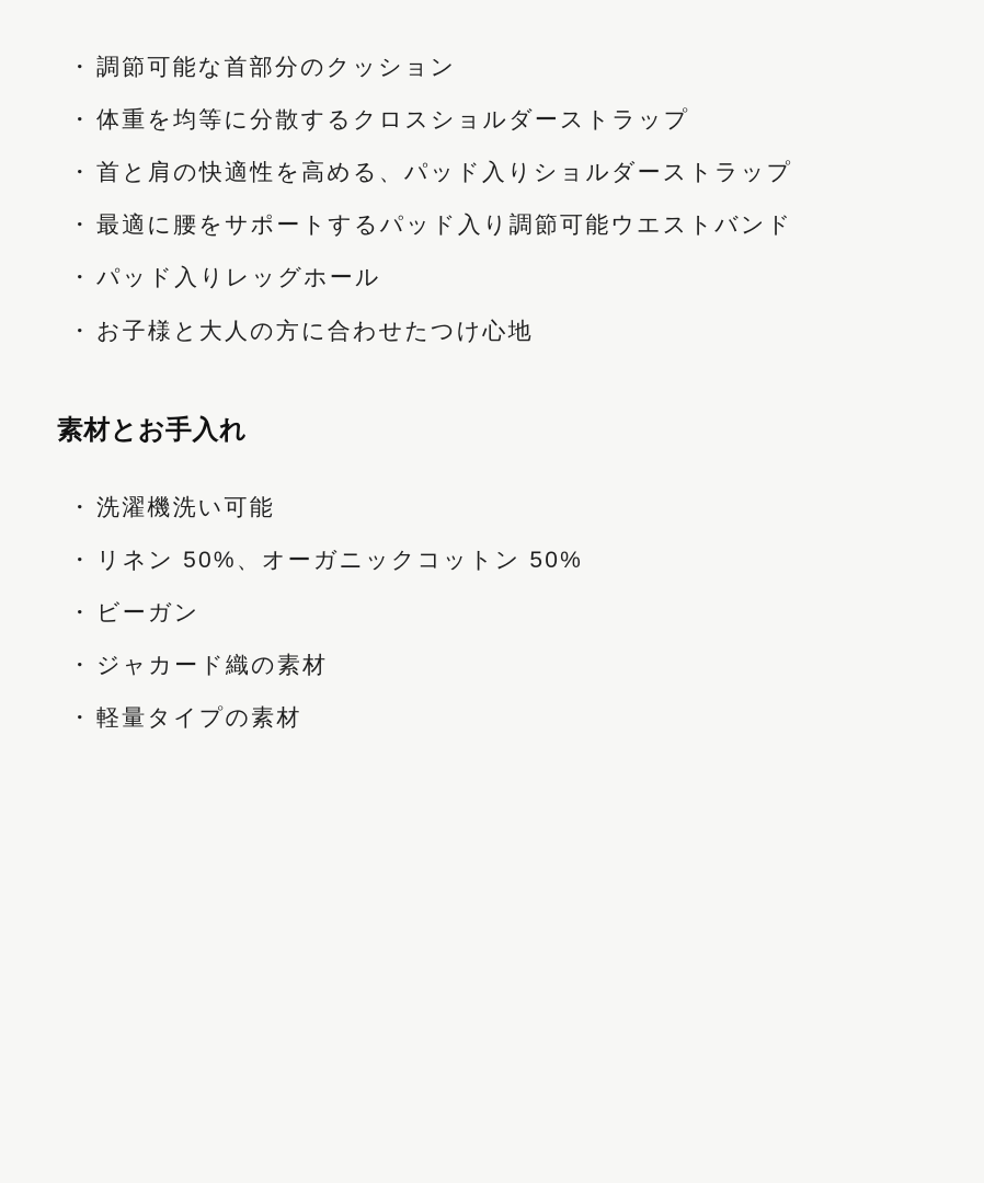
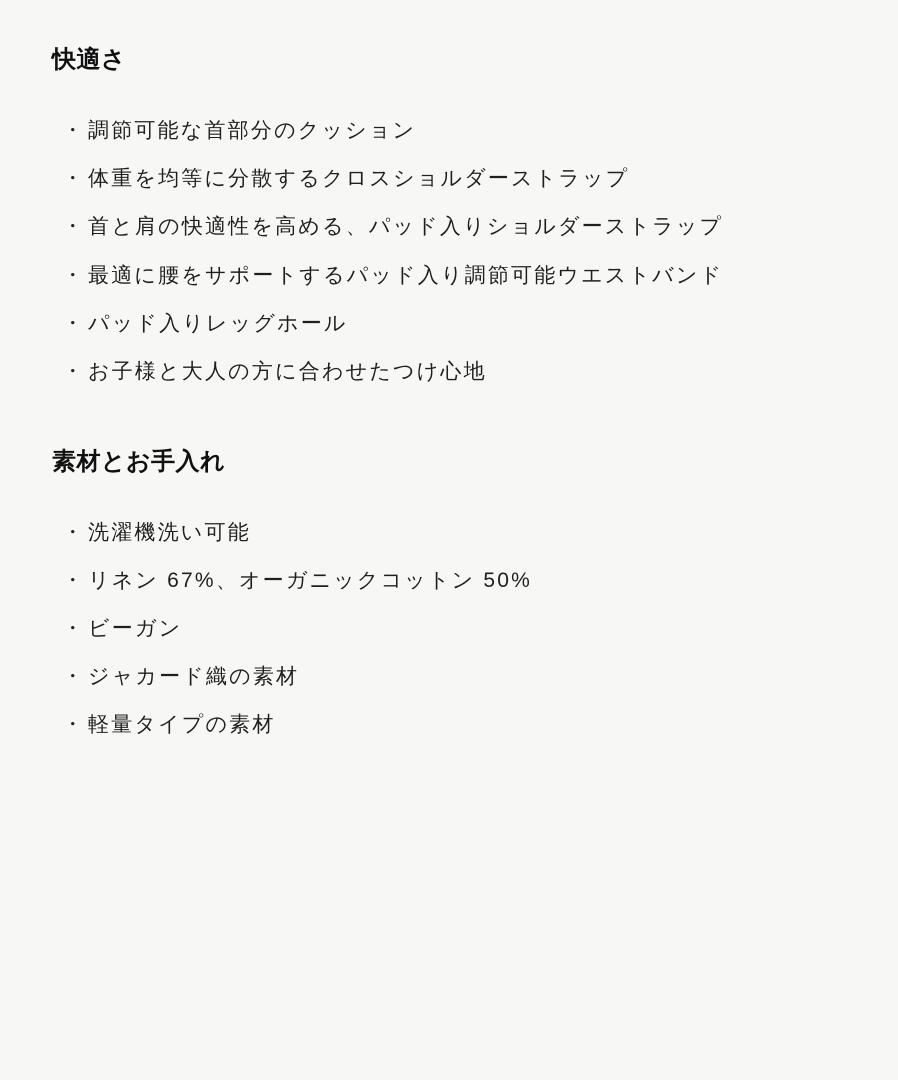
+ 快適さ
  ・
  調節可能な首部分のクッション
  ・
  体重を均等に分散するクロスショルダーストラップ
  ・
  首と肩の快適性を高める、パッド入りショルダーストラップ
  ・
  最適に腰をサポートするパッド入り調節可能ウエストバンド
  ・
  パッド入りレッグホール
  ・
  お子様と大人の方に合わせたつけ心地
  素材とお手入れ
  ・
  洗濯機洗い可能
  ・
- リネン 50%、オーガニックコットン 50%
+ リネン 67%、オーガニックコットン 50%
  ・
  ビーガン
  ・
  ジャカード織の素材
  ・
  軽量タイプの素材
